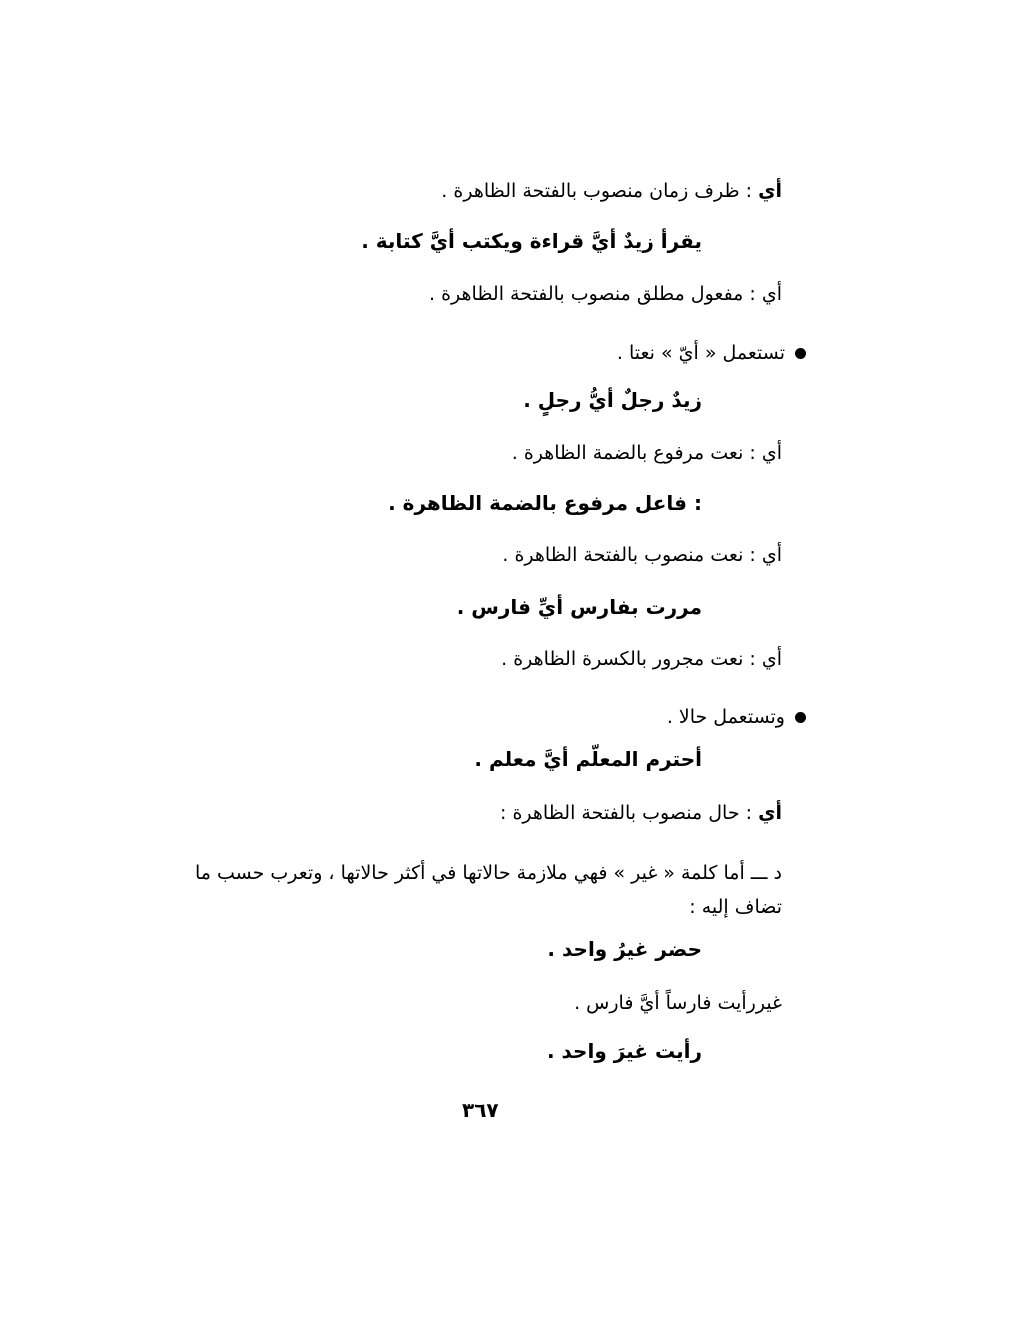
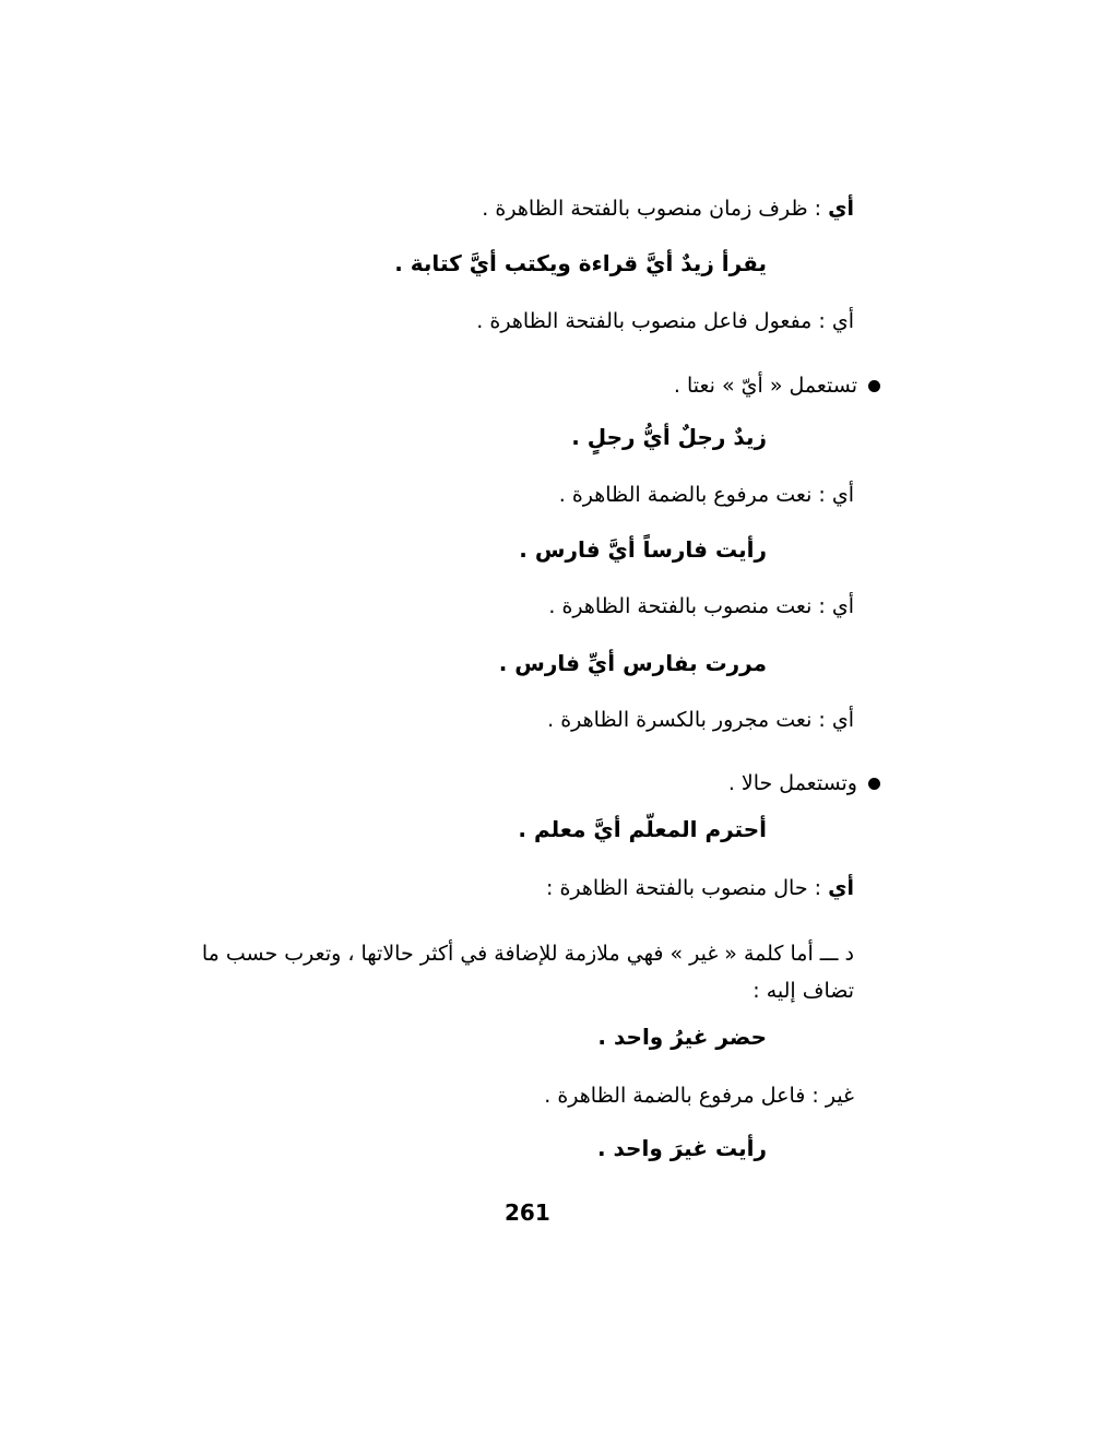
  أي : ظرف زمان منصوب بالفتحة الظاهرة .
  يقرأ زيدٌ أيَّ قراءة ويكتب أيَّ كتابة .
- أي : مفعول مطلق منصوب بالفتحة الظاهرة .
+ أي : مفعول فاعل منصوب بالفتحة الظاهرة .
  تستعمل « أيّ » نعتا .
  زيدٌ رجلٌ أيُّ رجلٍ .
  أي : نعت مرفوع بالضمة الظاهرة .
- : فاعل مرفوع بالضمة الظاهرة .
+ رأيت فارساً أيَّ فارس .
  أي : نعت منصوب بالفتحة الظاهرة .
  مررت بفارس أيِّ فارس .
  أي : نعت مجرور بالكسرة الظاهرة .
  وتستعمل حالا .
  أحترم المعلّم أيَّ معلم .
  أي : حال منصوب بالفتحة الظاهرة :
- د ـــ أما كلمة « غير » فهي ملازمة حالاتها في أكثر حالاتها ، وتعرب حسب ما تضاف إليه :
+ د ـــ أما كلمة « غير » فهي ملازمة للإضافة في أكثر حالاتها ، وتعرب حسب ما تضاف إليه :
  حضر غيرُ واحد .
- غيررأيت فارساً أيَّ فارس .
+ غير : فاعل مرفوع بالضمة الظاهرة .
  رأيت غيرَ واحد .
- ٣٦٧
+ 261
